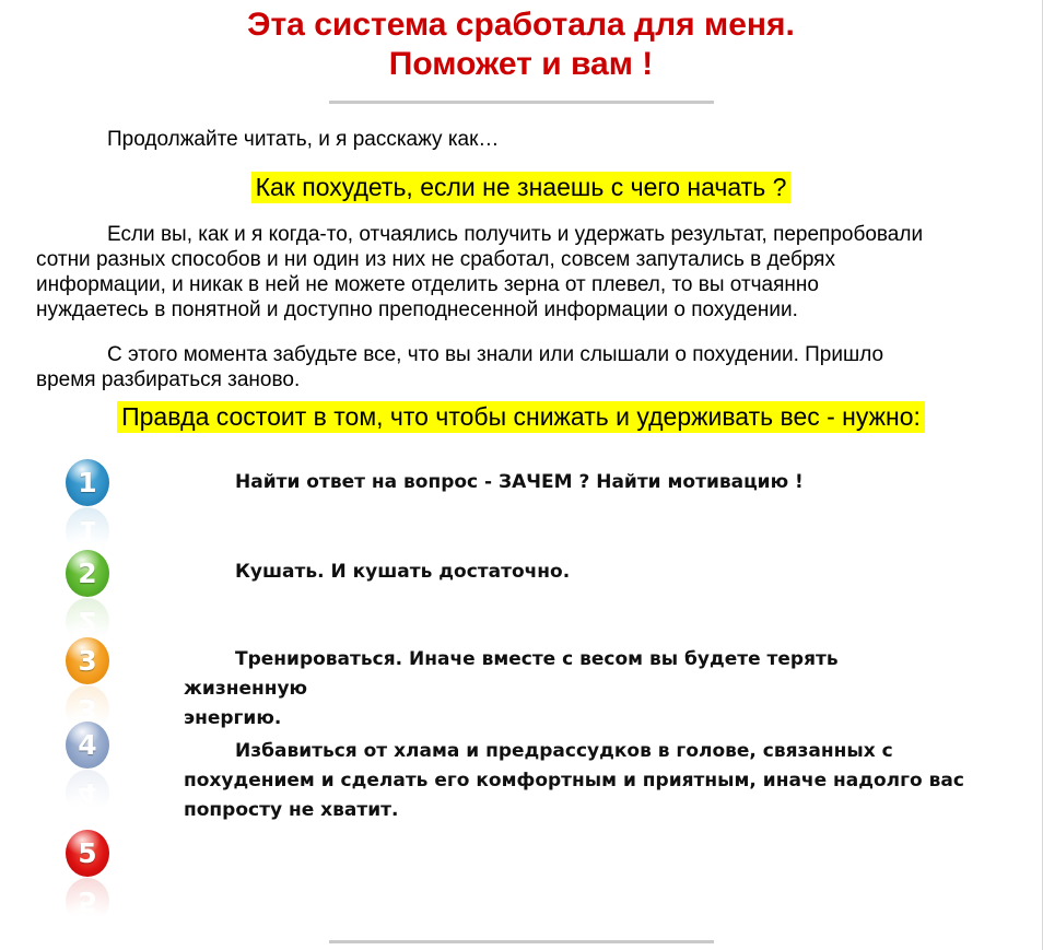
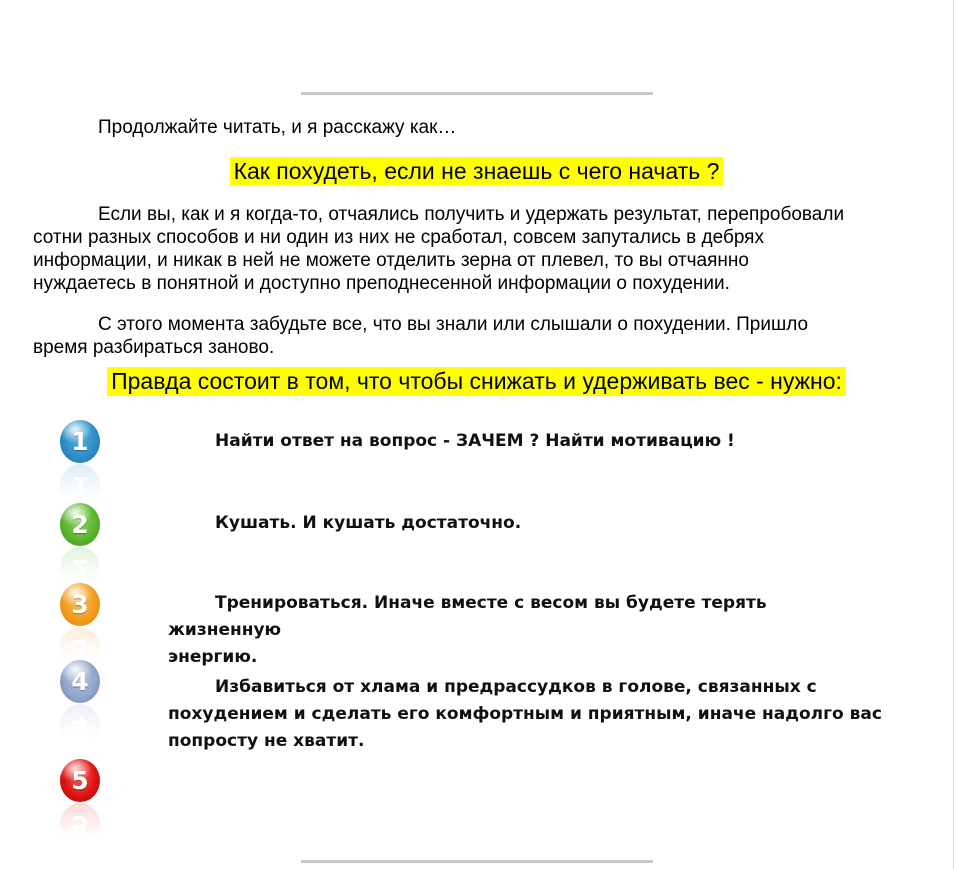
- Эта система сработала для меня.
- Поможет и вам !
  Продолжайте читать, и я расскажу как…
  Как похудеть, если не знаешь с чего начать ?
  Если вы, как и я когда-то, отчаялись получить и удержать результат, перепробовали
  сотни разных способов и ни один из них не сработал, совсем запутались в дебрях
  информации, и никак в ней не можете отделить зерна от плевел, то вы отчаянно
  нуждаетесь в понятной и доступно преподнесенной информации о похудении.
  С этого момента забудьте все, что вы знали или слышали о похудении. Пришло
  время разбираться заново.
  Правда состоит в том, что чтобы снижать и удерживать вес - нужно:
  1
  Найти ответ на вопрос - ЗАЧЕМ ? Найти мотивацию !
  2
  Кушать. И кушать достаточно.
  3
  Тренироваться. Иначе вместе с весом вы будете терять жизненную
  энергию.
  4
  Избавиться от хлама и предрассудков в голове, связанных с
  похудением и сделать его комфортным и приятным, иначе надолго вас
  попросту не хватит.
  5
